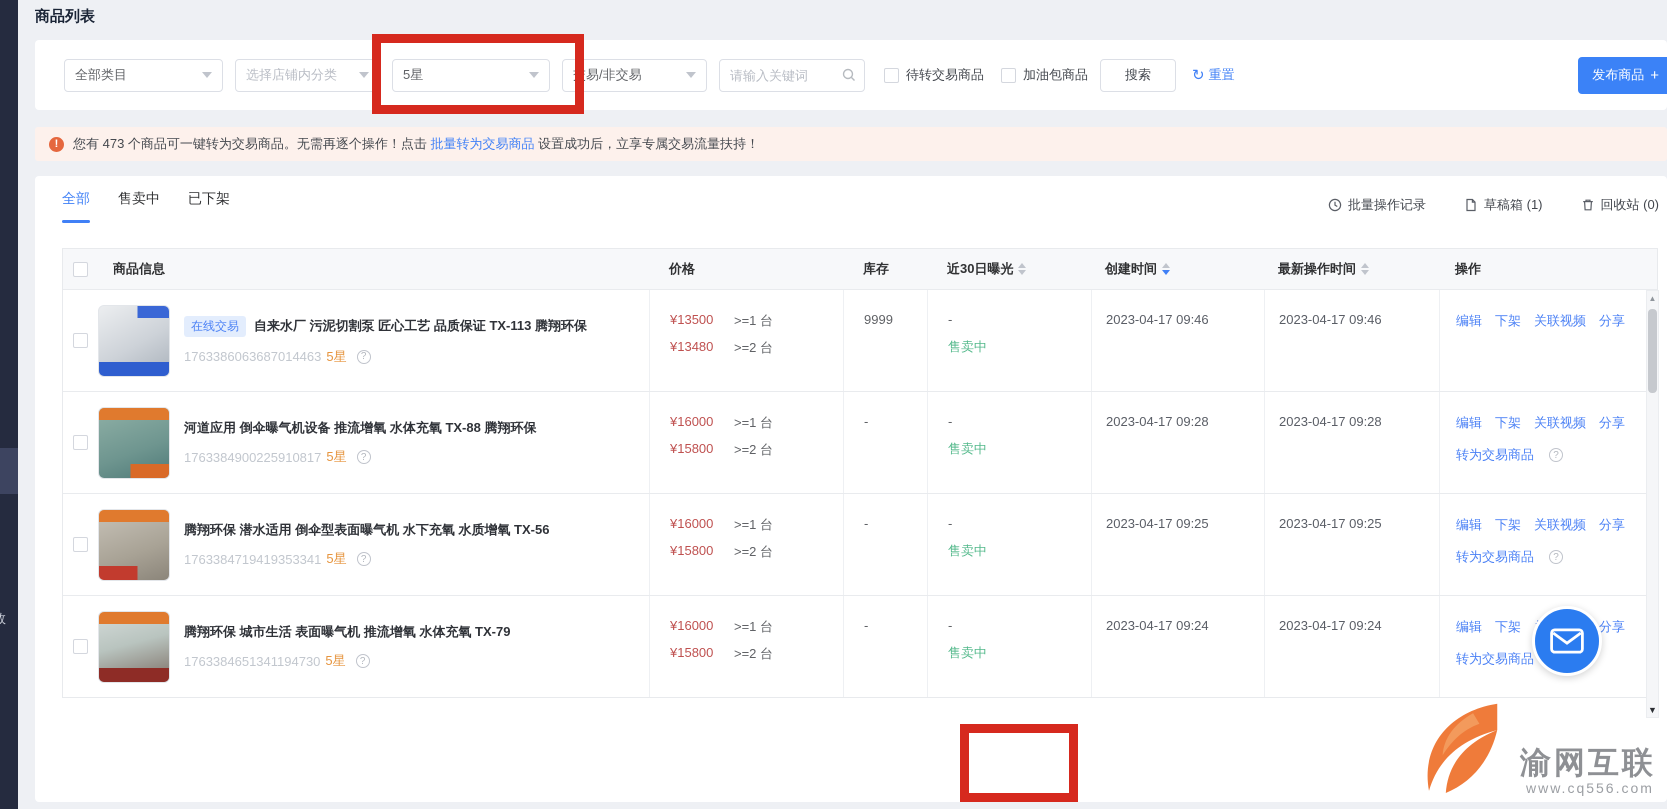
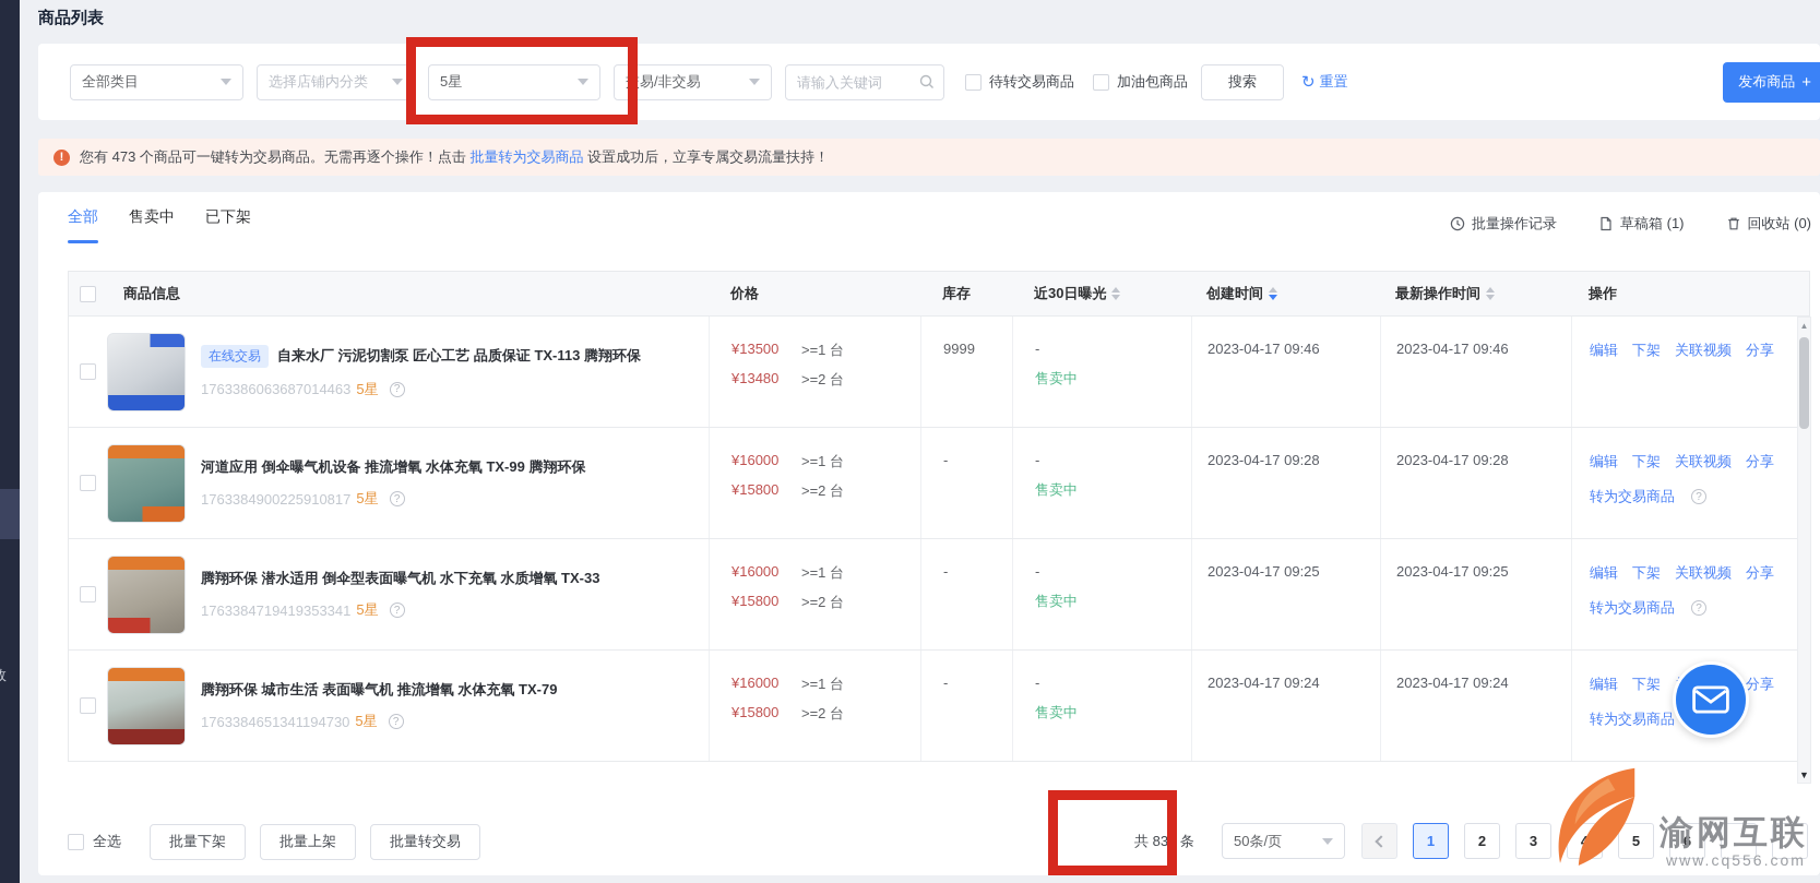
  商品列表
  全部类目
  选择店铺内分类
  5星
  交易/非交易
  请输入关键词
  待转交易商品
  加油包商品
  搜索
  ↻
  重置
  发布商品
  +
  !
  您有 473 个商品可一键转为交易商品。无需再逐个操作！点击 批量转为交易商品 设置成功后，立享专属交易流量扶持！
  全部
  售卖中
  已下架
  批量操作记录
  草稿箱 (1)
  回收站 (0)
  商品信息
  价格
  库存
  近30日曝光
  创建时间
  最新操作时间
  操作
  在线交易
  自来水厂 污泥切割泵 匠心工艺 品质保证 TX-113 腾翔环保
  1763386063687014463
  5星
  ?
  ¥13500
  >=1 台
  ¥13480
  >=2 台
  9999
  -
  售卖中
  2023-04-17 09:46
  2023-04-17 09:46
  编辑
  下架
  关联视频
  分享
- 河道应用 倒伞曝气机设备 推流增氧 水体充氧 TX-88 腾翔环保
+ 河道应用 倒伞曝气机设备 推流增氧 水体充氧 TX-99 腾翔环保
  1763384900225910817
  5星
  ?
  ¥16000
  >=1 台
  ¥15800
  >=2 台
  -
  -
  售卖中
  2023-04-17 09:28
  2023-04-17 09:28
  编辑
  下架
  关联视频
  分享
  转为交易商品
  ?
- 腾翔环保 潜水适用 倒伞型表面曝气机 水下充氧 水质增氧 TX-56
+ 腾翔环保 潜水适用 倒伞型表面曝气机 水下充氧 水质增氧 TX-33
  1763384719419353341
  5星
  ?
  ¥16000
  >=1 台
  ¥15800
  >=2 台
  -
  -
  售卖中
  2023-04-17 09:25
  2023-04-17 09:25
  编辑
  下架
  关联视频
  分享
  转为交易商品
  ?
  腾翔环保 城市生活 表面曝气机 推流增氧 水体充氧 TX-79
  1763384651341194730
  5星
  ?
  ¥16000
  >=1 台
  ¥15800
  >=2 台
  -
  -
  售卖中
  2023-04-17 09:24
  2023-04-17 09:24
  编辑
  下架
  分享
  转为交易商品
+ 全选
+ 批量下架
+ 批量上架
+ 批量转交易
+ 共 832 条
+ 50条/页
+ 1
+ 2
+ 3
+ 5
+ 6
  ▲
  ▼
  渝网互联
  www.cq556.com
